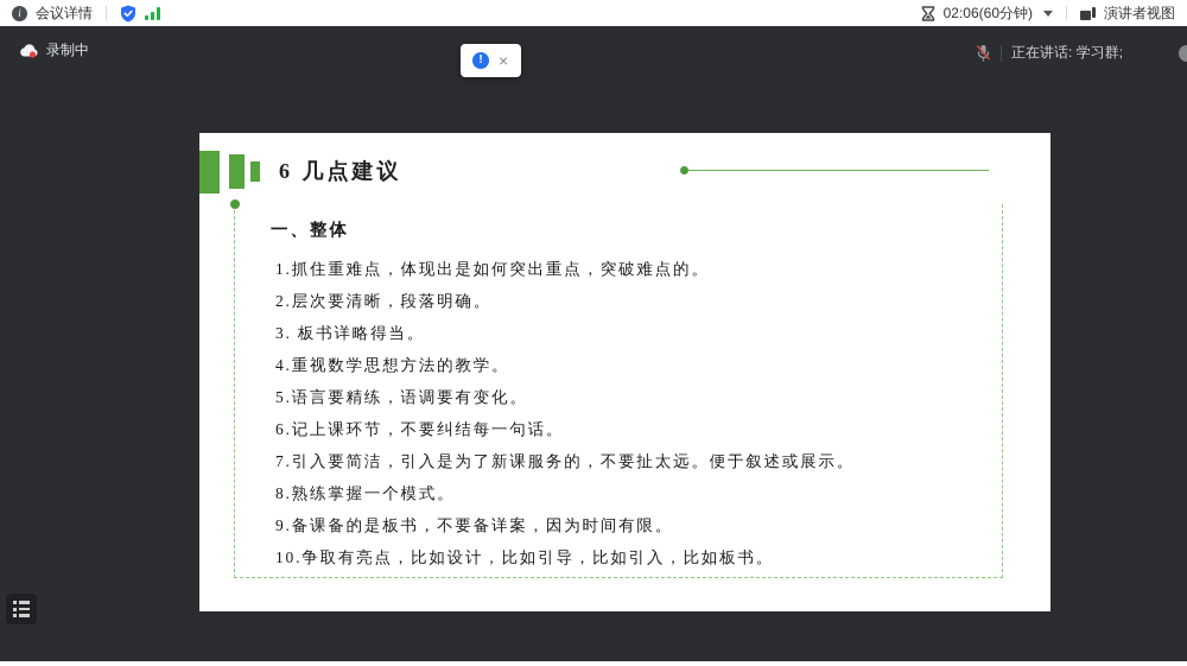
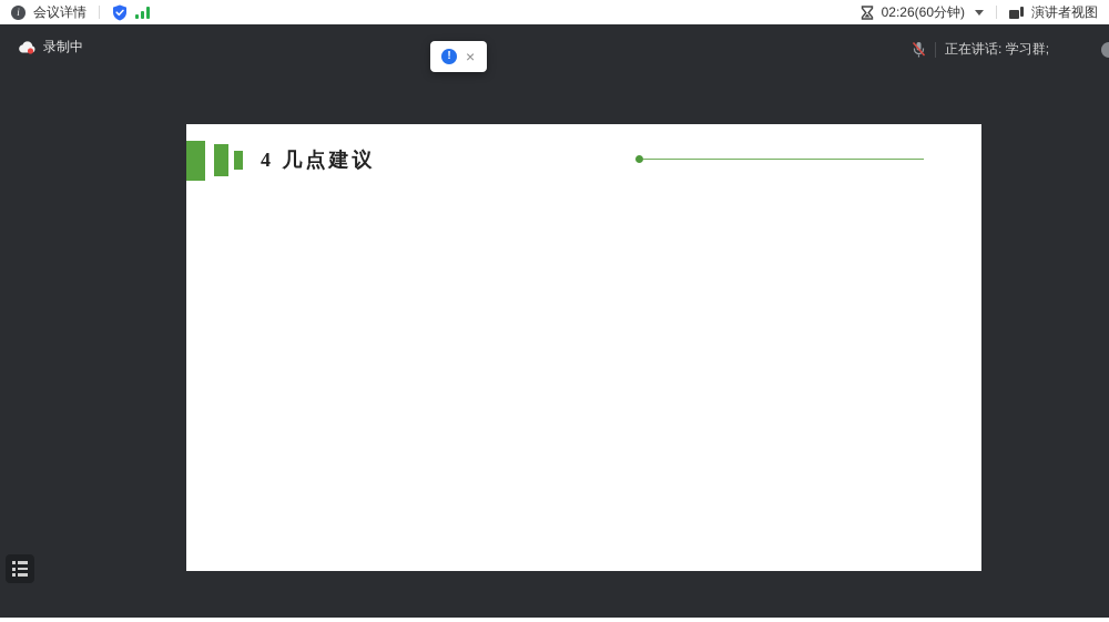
  i
  会议详情
- 02:06(60分钟)
+ 02:26(60分钟)
  演讲者视图
  录制中
  !
  ×
  正在讲话: 学习群;
- 6 几点建议
+ 4 几点建议
- 一、整体
- 1.抓住重难点，体现出是如何突出重点，突破难点的。
- 2.层次要清晰，段落明确。
- 3. 板书详略得当。
- 4.重视数学思想方法的教学。
- 5.语言要精练，语调要有变化。
- 6.记上课环节，不要纠结每一句话。
- 7.引入要简洁，引入是为了新课服务的，不要扯太远。便于叙述或展示。
- 8.熟练掌握一个模式。
- 9.备课备的是板书，不要备详案，因为时间有限。
- 10.争取有亮点，比如设计，比如引导，比如引入，比如板书。
